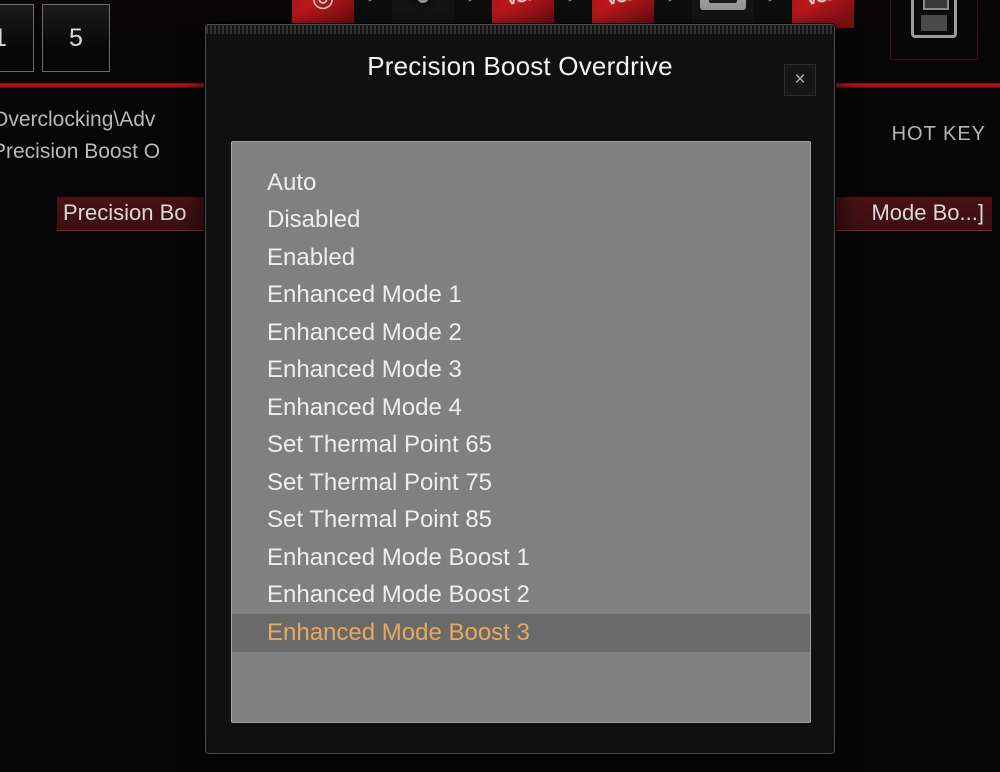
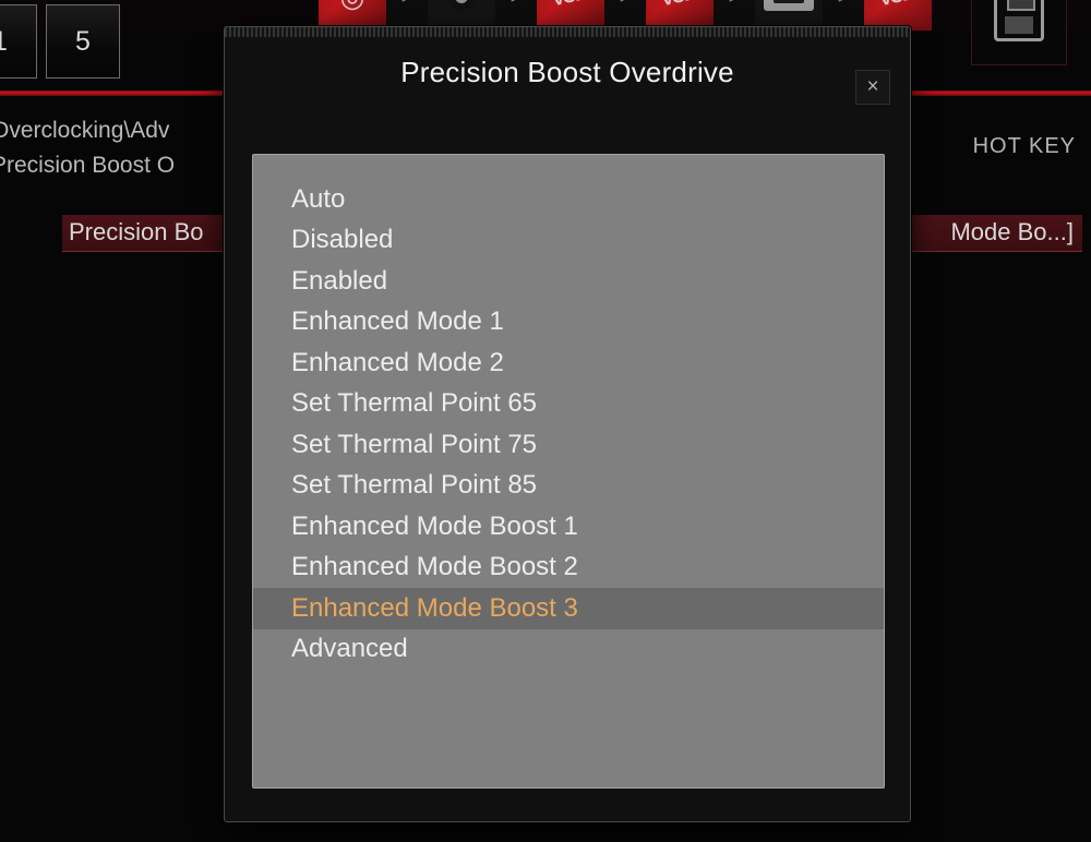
  1
  5
  Overclocking\Adv
  recision Boost O
  HOT KEY
  Precision Bo
  Mode Bo...]
  Precision Boost Overdrive
  ×
  Auto
  Disabled
  Enabled
  Enhanced Mode 1
  Enhanced Mode 2
- Enhanced Mode 3
- Enhanced Mode 4
  Set Thermal Point 65
  Set Thermal Point 75
  Set Thermal Point 85
  Enhanced Mode Boost 1
  Enhanced Mode Boost 2
  Enhanced Mode Boost 3
+ Advanced
